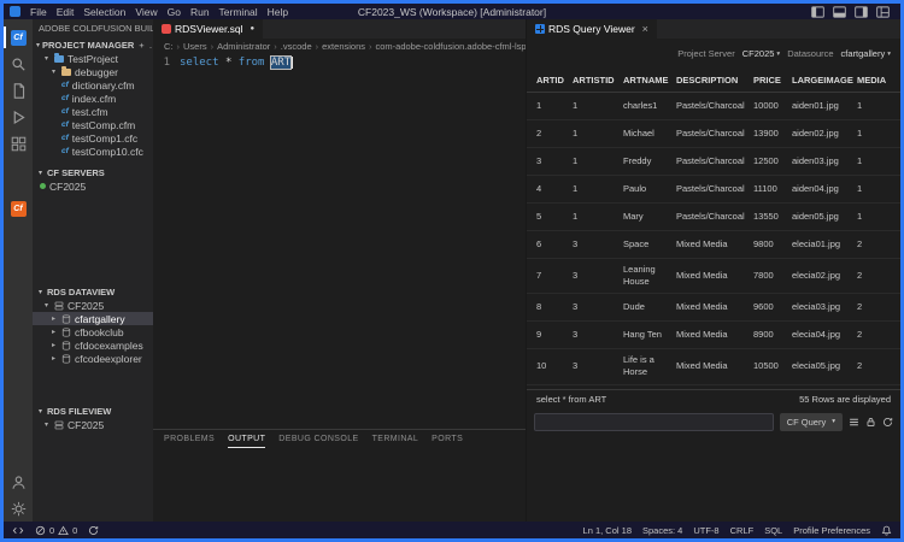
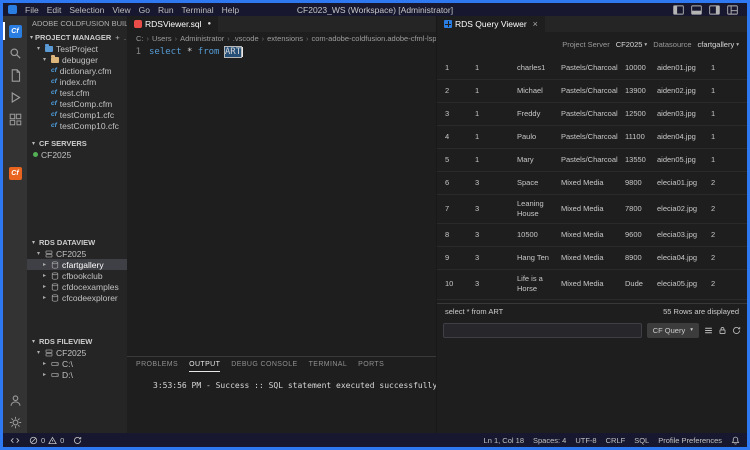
  File
  Edit
  Selection
  View
  Go
  Run
  Terminal
  Help
  CF2023_WS (Workspace) [Administrator]
  ADOBE COLDFUSION BUI
  PROJECT MANAGER
  +
  TestProject
  debugger
  dictionary.cfm
  index.cfm
  test.cfm
  testComp.cfm
  testComp1.cfc
  testComp10.cfc
  CF SERVERS
  CF2025
  RDS DATAVIEW
  CF2025
  cfartgallery
  cfbookclub
  cfdocexamples
  cfcodeexplorer
  RDS FILEVIEW
  CF2025
+ C:\
+ D:\
  RDSViewer.sql
  C:
  ›
  Users
  ›
  Administrator
  ›
  .vscode
  ›
  extensions
  ›
  com-adobe-coldfusion.adobe-cfml-lsp
  1
  select * from ART
+ 3:53:56 PM - Success :: SQL statement executed successfully
  RDS Query Viewer
  ×
  Project Server
  CF2025
  Datasource
  cfartgallery
- ARTID
- ARTISTID
- ARTNAME
- DESCRIPTION
- PRICE
- LARGEIMAGE
- MEDIA
  1
  1
  charles1
  Pastels/Charcoal
  10000
  aiden01.jpg
  1
  2
  1
  Michael
  Pastels/Charcoal
  13900
  aiden02.jpg
  1
  3
  1
  Freddy
  Pastels/Charcoal
  12500
  aiden03.jpg
  1
  4
  1
  Paulo
  Pastels/Charcoal
  11100
  aiden04.jpg
  1
  5
  1
  Mary
  Pastels/Charcoal
  13550
  aiden05.jpg
  1
  6
  3
  Space
  Mixed Media
  9800
  elecia01.jpg
  2
  7
  3
  Leaning House
  Mixed Media
  7800
  elecia02.jpg
  2
  8
  3
- Dude
+ 10500
  Mixed Media
  9600
  elecia03.jpg
  2
  9
  3
  Hang Ten
  Mixed Media
  8900
  elecia04.jpg
  2
  10
  3
  Life is a Horse
  Mixed Media
- 10500
+ Dude
  elecia05.jpg
  2
  select * from ART
  55 Rows are displayed
  CF Query
  0
  0
  Ln 1, Col 18
  Spaces: 4
  UTF-8
  CRLF
  SQL
  Profile Preferences
